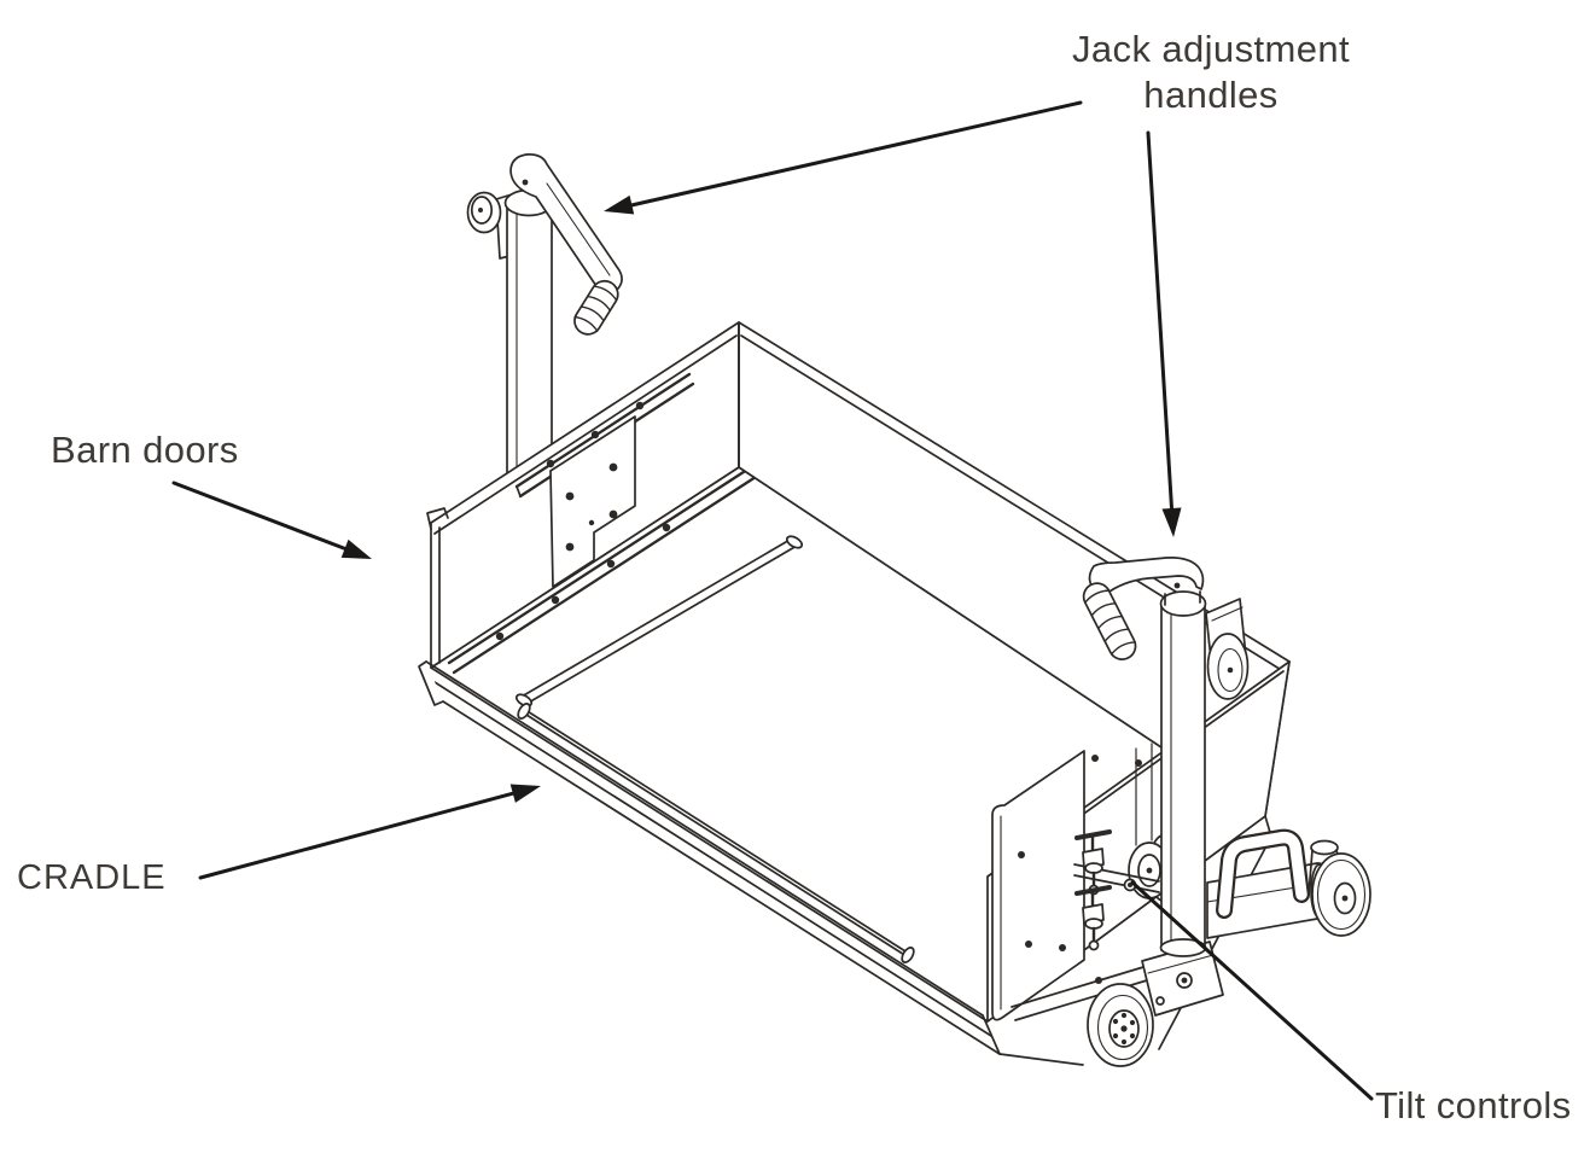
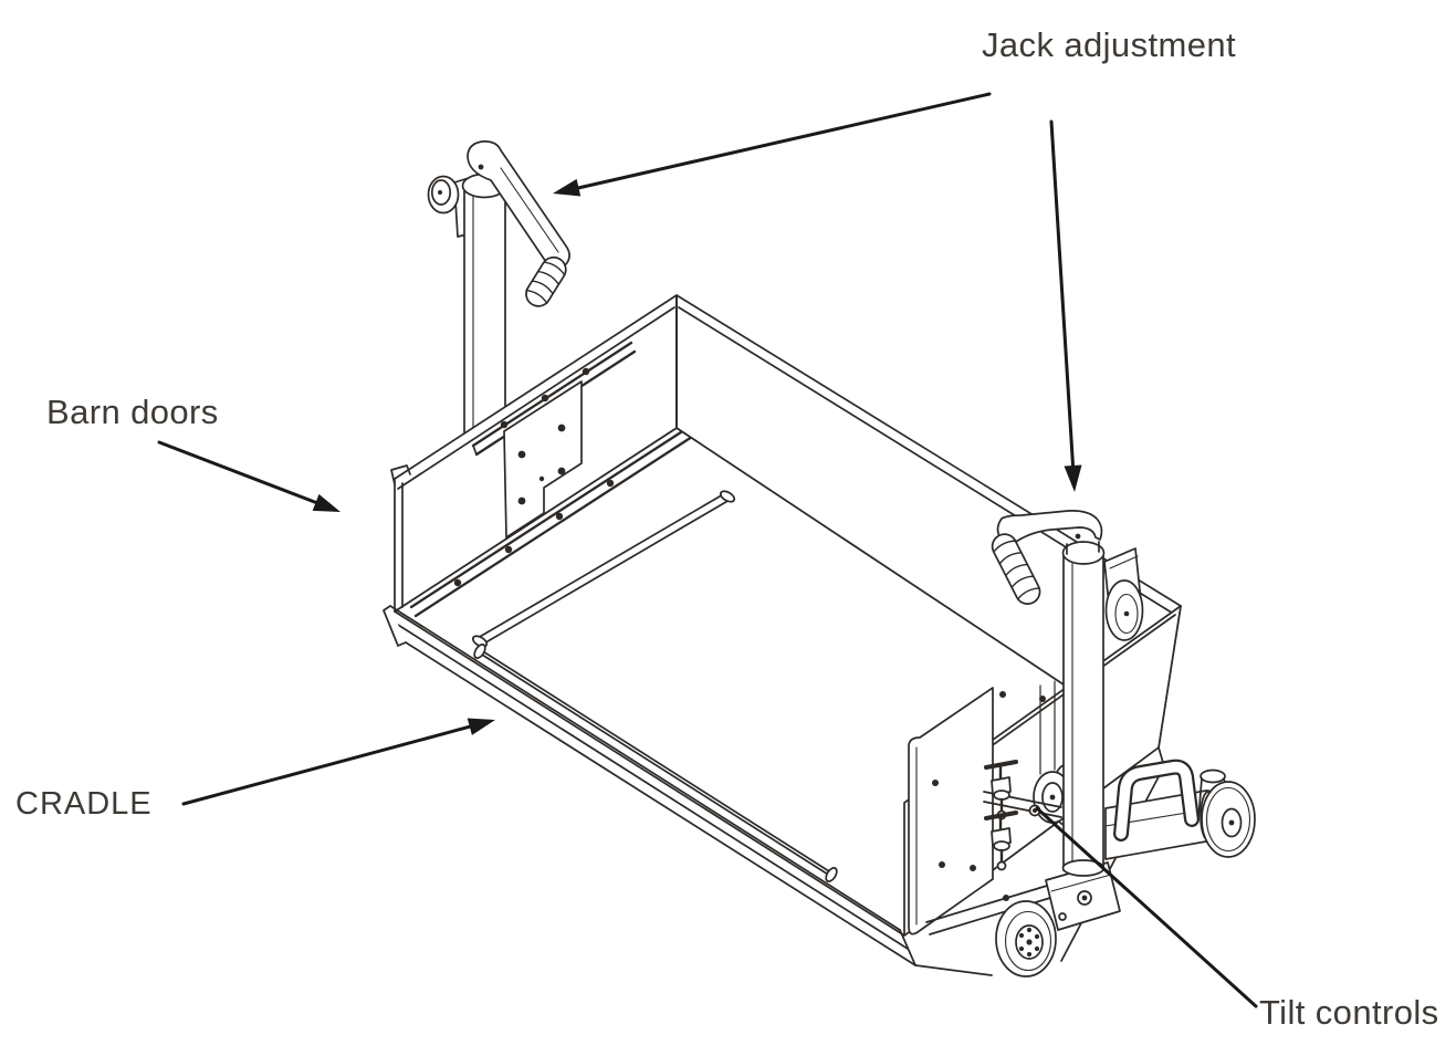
  Jack adjustment
- handles
  Barn doors
  CRADLE
  Tilt controls
